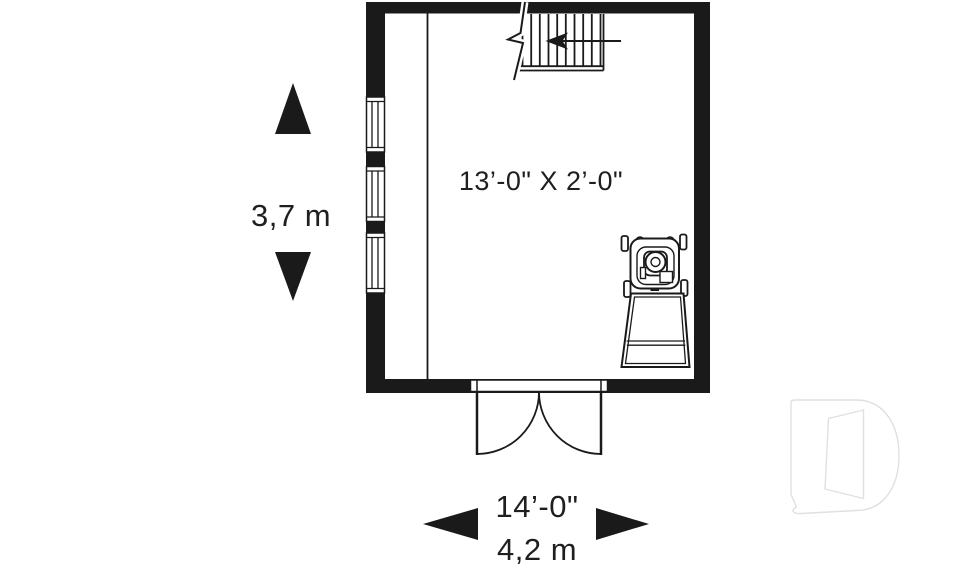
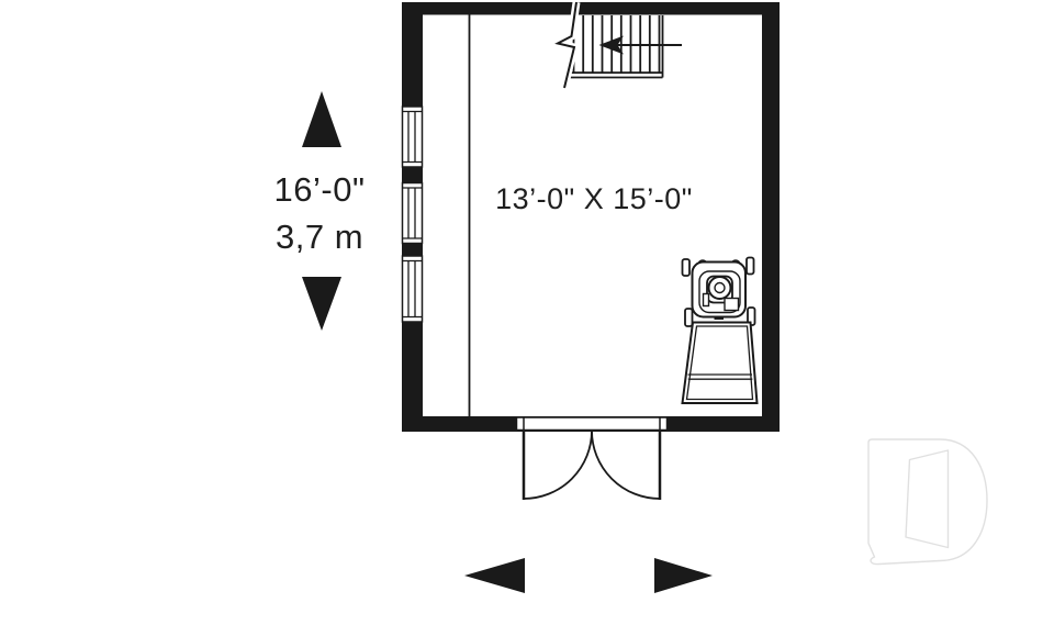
- 13’-0" X 2’-0"
+ 13’-0" X 15’-0"
+ 16’-0"
  3,7 m
- 14’-0"
- 4,2 m
